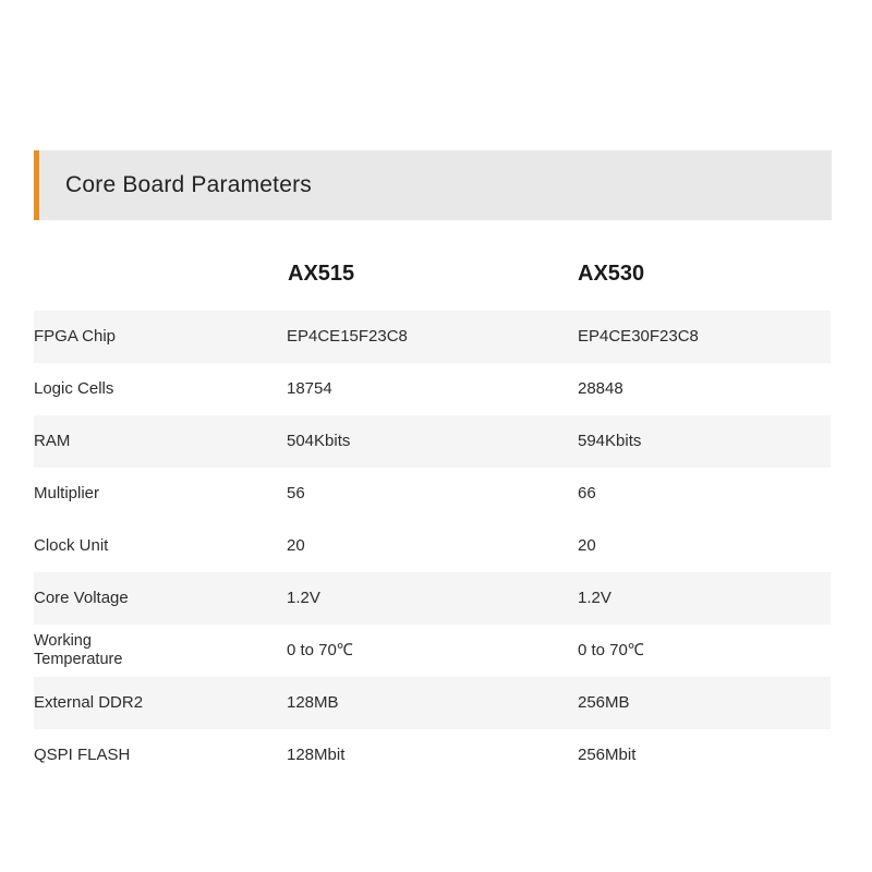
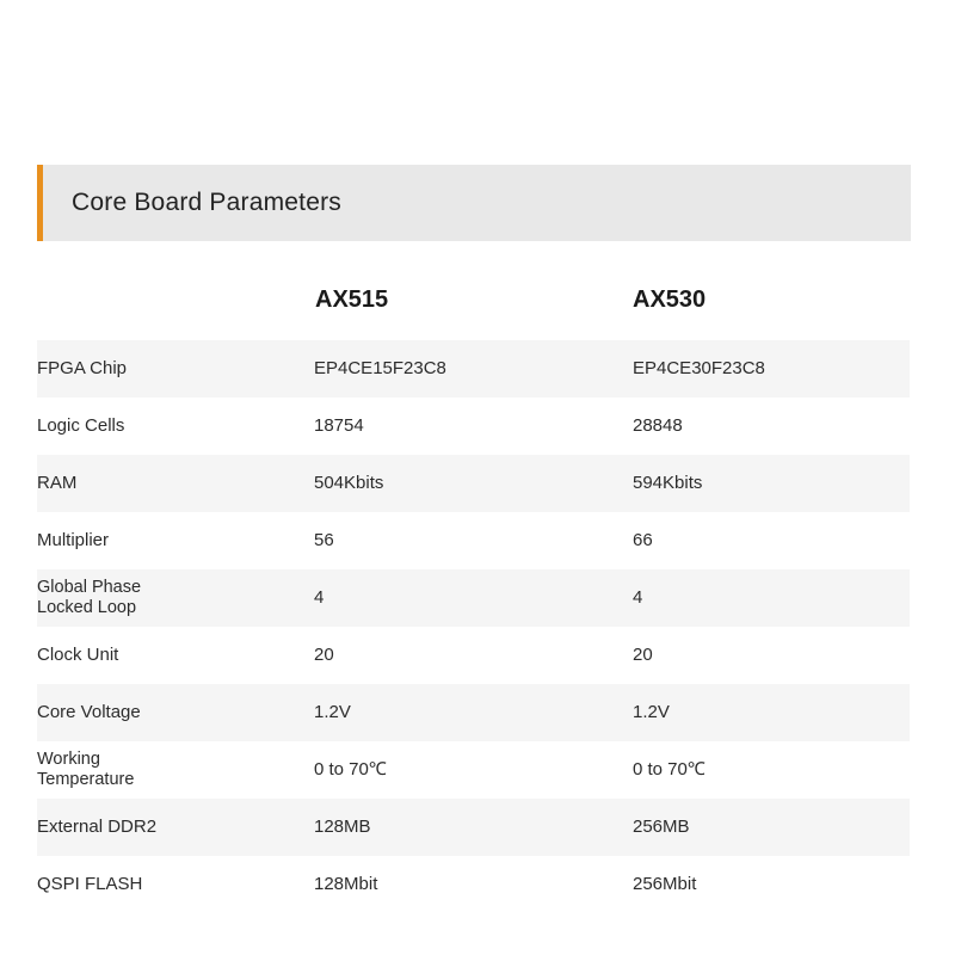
  Core Board Parameters
  	AX515	AX530
  FPGA Chip	EP4CE15F23C8	EP4CE30F23C8
  Logic Cells	18754	28848
  RAM	504Kbits	594Kbits
  Multiplier	56	66
+ Global PhaseLocked Loop	4	4
  Clock Unit	20	20
  Core Voltage	1.2V	1.2V
  WorkingTemperature	0 to 70℃	0 to 70℃
  External DDR2	128MB	256MB
  QSPI FLASH	128Mbit	256Mbit
